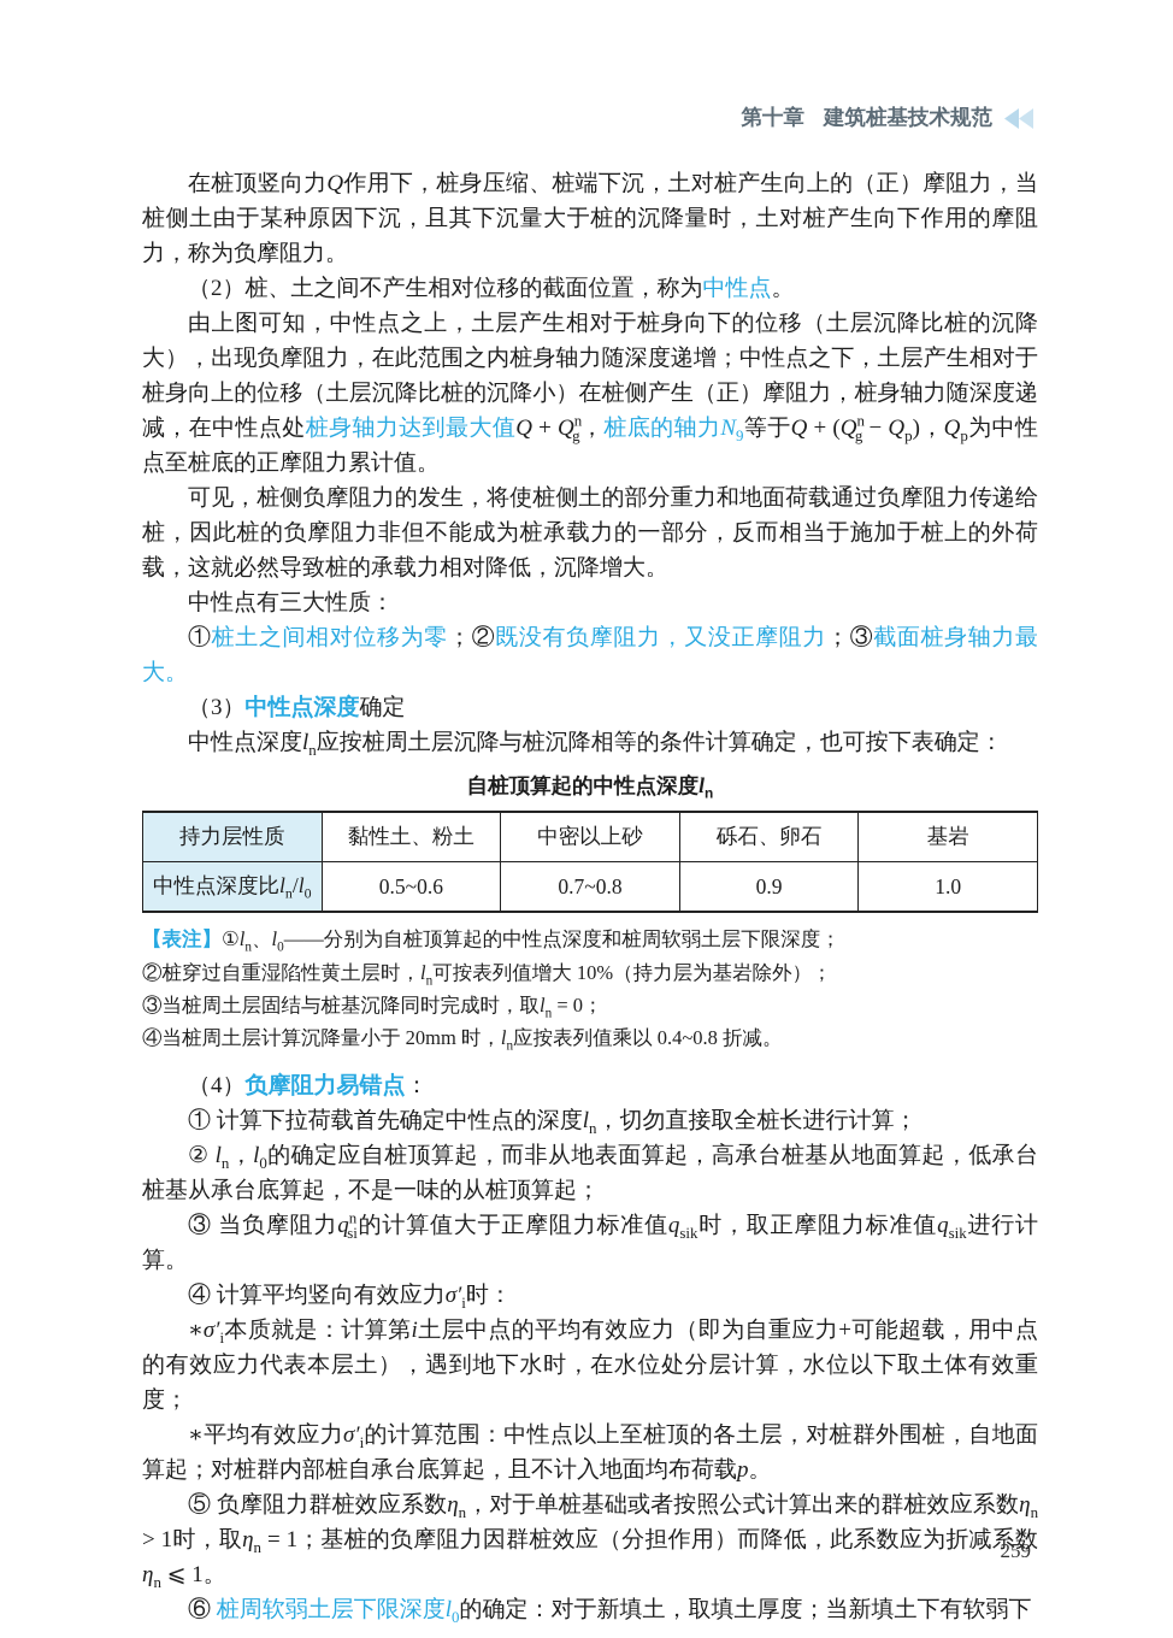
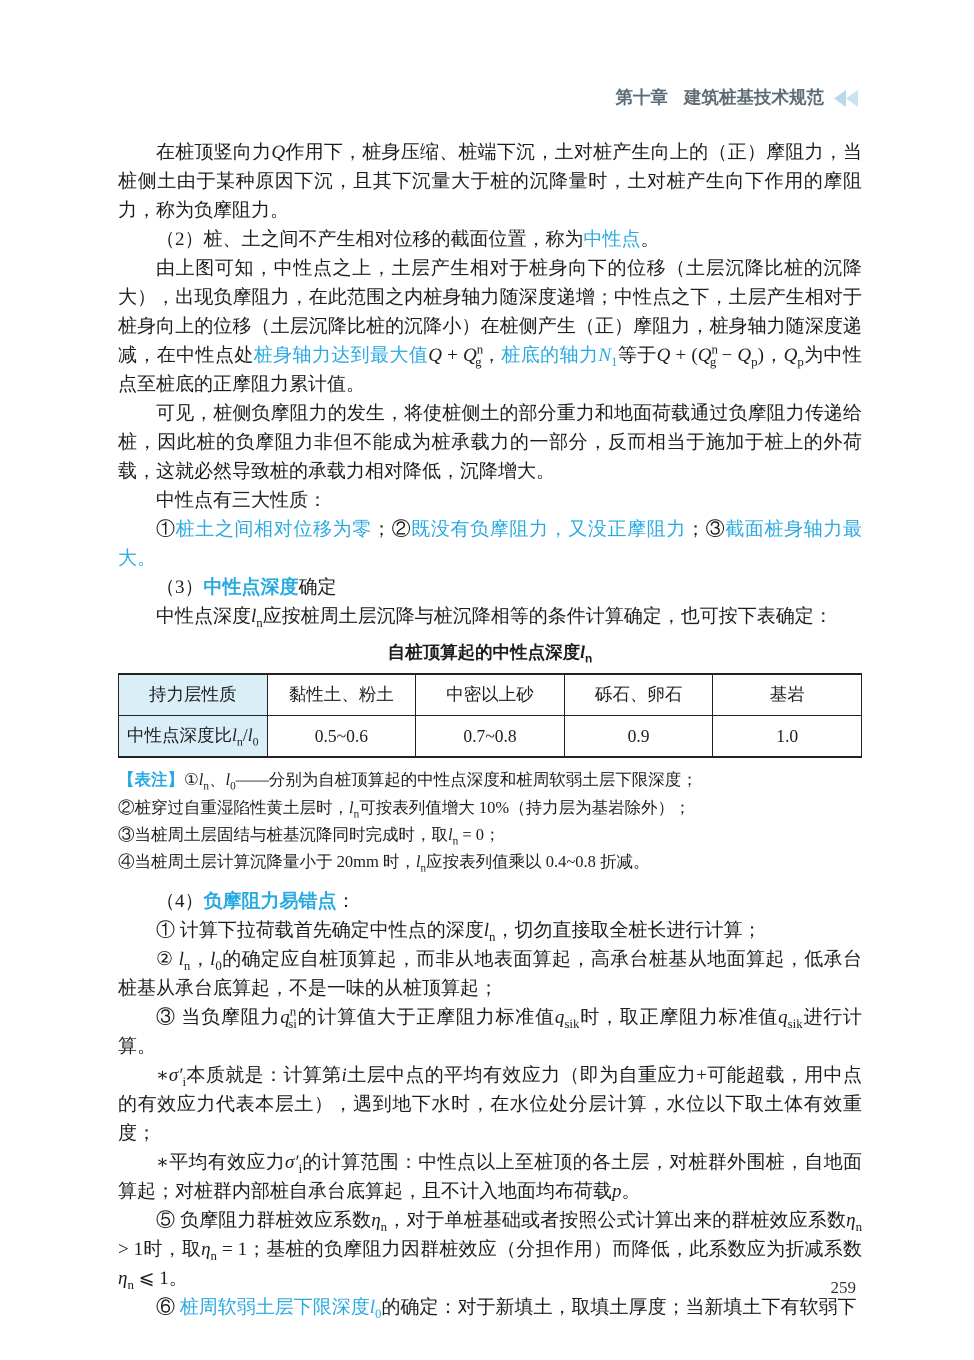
  第十章
  建筑桩基技术规范
  在桩顶竖向力Q作用下，桩身压缩、桩端下沉，土对桩产生向上的（正）摩阻力，当桩侧土由于某种原因下沉，且其下沉量大于桩的沉降量时，土对桩产生向下作用的摩阻力，称为负摩阻力。
  （2）桩、土之间不产生相对位移的截面位置，称为中性点。
- 由上图可知，中性点之上，土层产生相对于桩身向下的位移（土层沉降比桩的沉降大），出现负摩阻力，在此范围之内桩身轴力随深度递增；中性点之下，土层产生相对于桩身向上的位移（土层沉降比桩的沉降小）在桩侧产生（正）摩阻力，桩身轴力随深度递减，在中性点处桩身轴力达到最大值Q + Qng，桩底的轴力N9等于Q + (Qng − Qp)，Qp为中性点至桩底的正摩阻力累计值。
+ 由上图可知，中性点之上，土层产生相对于桩身向下的位移（土层沉降比桩的沉降大），出现负摩阻力，在此范围之内桩身轴力随深度递增；中性点之下，土层产生相对于桩身向上的位移（土层沉降比桩的沉降小）在桩侧产生（正）摩阻力，桩身轴力随深度递减，在中性点处桩身轴力达到最大值Q + Qng，桩底的轴力N1等于Q + (Qng − Qp)，Qp为中性点至桩底的正摩阻力累计值。
  可见，桩侧负摩阻力的发生，将使桩侧土的部分重力和地面荷载通过负摩阻力传递给桩，因此桩的负摩阻力非但不能成为桩承载力的一部分，反而相当于施加于桩上的外荷载，这就必然导致桩的承载力相对降低，沉降增大。
  中性点有三大性质：
  ①桩土之间相对位移为零；②既没有负摩阻力，又没正摩阻力；③截面桩身轴力最大。
  （3）中性点深度确定
  中性点深度ln应按桩周土层沉降与桩沉降相等的条件计算确定，也可按下表确定：
  自桩顶算起的中性点深度ln
  持力层性质	黏性土、粉土	中密以上砂	砾石、卵石	基岩
  中性点深度比ln/l0	0.5~0.6	0.7~0.8	0.9	1.0
  【表注】①ln、l0——分别为自桩顶算起的中性点深度和桩周软弱土层下限深度；
  ②桩穿过自重湿陷性黄土层时，ln可按表列值增大 10%（持力层为基岩除外）；
  ③当桩周土层固结与桩基沉降同时完成时，取ln = 0；
  ④当桩周土层计算沉降量小于 20mm 时，ln应按表列值乘以 0.4~0.8 折减。
  （4）负摩阻力易错点：
  ① 计算下拉荷载首先确定中性点的深度ln，切勿直接取全桩长进行计算；
  ② ln，l0的确定应自桩顶算起，而非从地表面算起，高承台桩基从地面算起，低承台桩基从承台底算起，不是一味的从桩顶算起；
  ③ 当负摩阻力qnsi的计算值大于正摩阻力标准值qsik时，取正摩阻力标准值qsik进行计算。
- ④ 计算平均竖向有效应力σ′i时：
  ∗σ′i本质就是：计算第i土层中点的平均有效应力（即为自重应力+可能超载，用中点的有效应力代表本层土），遇到地下水时，在水位处分层计算，水位以下取土体有效重度；
  ∗平均有效应力σ′i的计算范围：中性点以上至桩顶的各土层，对桩群外围桩，自地面算起；对桩群内部桩自承台底算起，且不计入地面均布荷载p。
  ⑤ 负摩阻力群桩效应系数ηn，对于单桩基础或者按照公式计算出来的群桩效应系数ηn > 1时，取ηn = 1；基桩的负摩阻力因群桩效应（分担作用）而降低，此系数应为折减系数ηn ⩽ 1。
  ⑥ 桩周软弱土层下限深度l0的确定：对于新填土，取填土厚度；当新填土下有软弱下
  259
